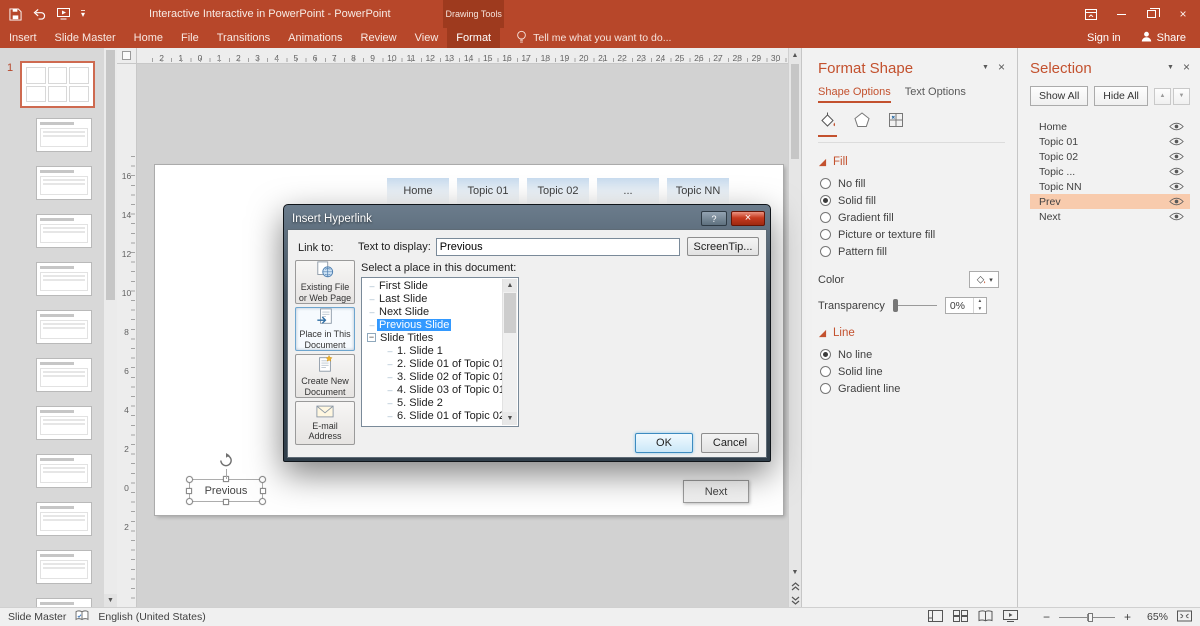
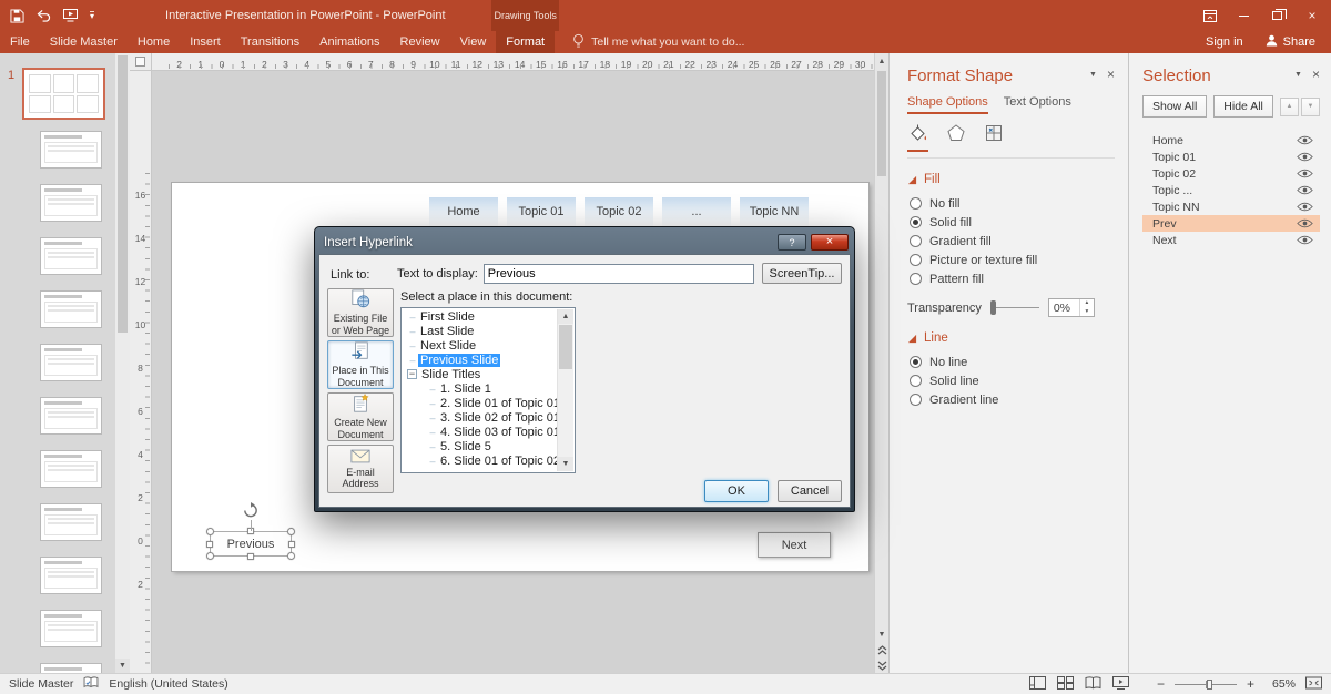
  ▾
- Interactive Interactive in PowerPoint - PowerPoint
+ Interactive Presentation in PowerPoint - PowerPoint
  ×
- Insert
+ File
  Slide Master
  Home
- File
+ Insert
  Transitions
  Animations
  Review
  View
  Drawing Tools
  Format
  Tell me what you want to do...
  Sign in
  Share
  1
  16
  14
  12
  10
  8
  6
  4
  2
  0
  2
  Home
  Topic 01
  Topic 02
  ...
  Topic NN
  Previous
  Next
  Format Shape
  ×
  Shape Options
  Text Options
  Fill
  No fill
  Solid fill
  Gradient fill
  Picture or texture fill
  Pattern fill
- Color
  Transparency
  0%
  Line
  No line
  Solid line
  Gradient line
  Selection
  ×
  Show All
  Hide All
  Home
  Topic 01
  Topic 02
  Topic ...
  Topic NN
  Prev
  Next
  Insert Hyperlink
  ?
  ×
  Link to:
  Text to display:
  Previous
  ScreenTip...
  Existing File or Web Page
  Place in This Document
  Create New Document
  E-mail Address
  Select a place in this document:
  –
  First Slide
  –
  Last Slide
  –
  Next Slide
  –
  Previous Slide
  −
  Slide Titles
  –
  1. Slide 1
  –
  2. Slide 01 of Topic 0
  –
  3. Slide 02 of Topic 0
  –
  4. Slide 03 of Topic 0
  –
- 5. Slide 2
+ 5. Slide 5
  –
  6. Slide 01 of Topic 0
  OK
  Cancel
  Slide Master
  English (United States)
  −
  +
  65%
